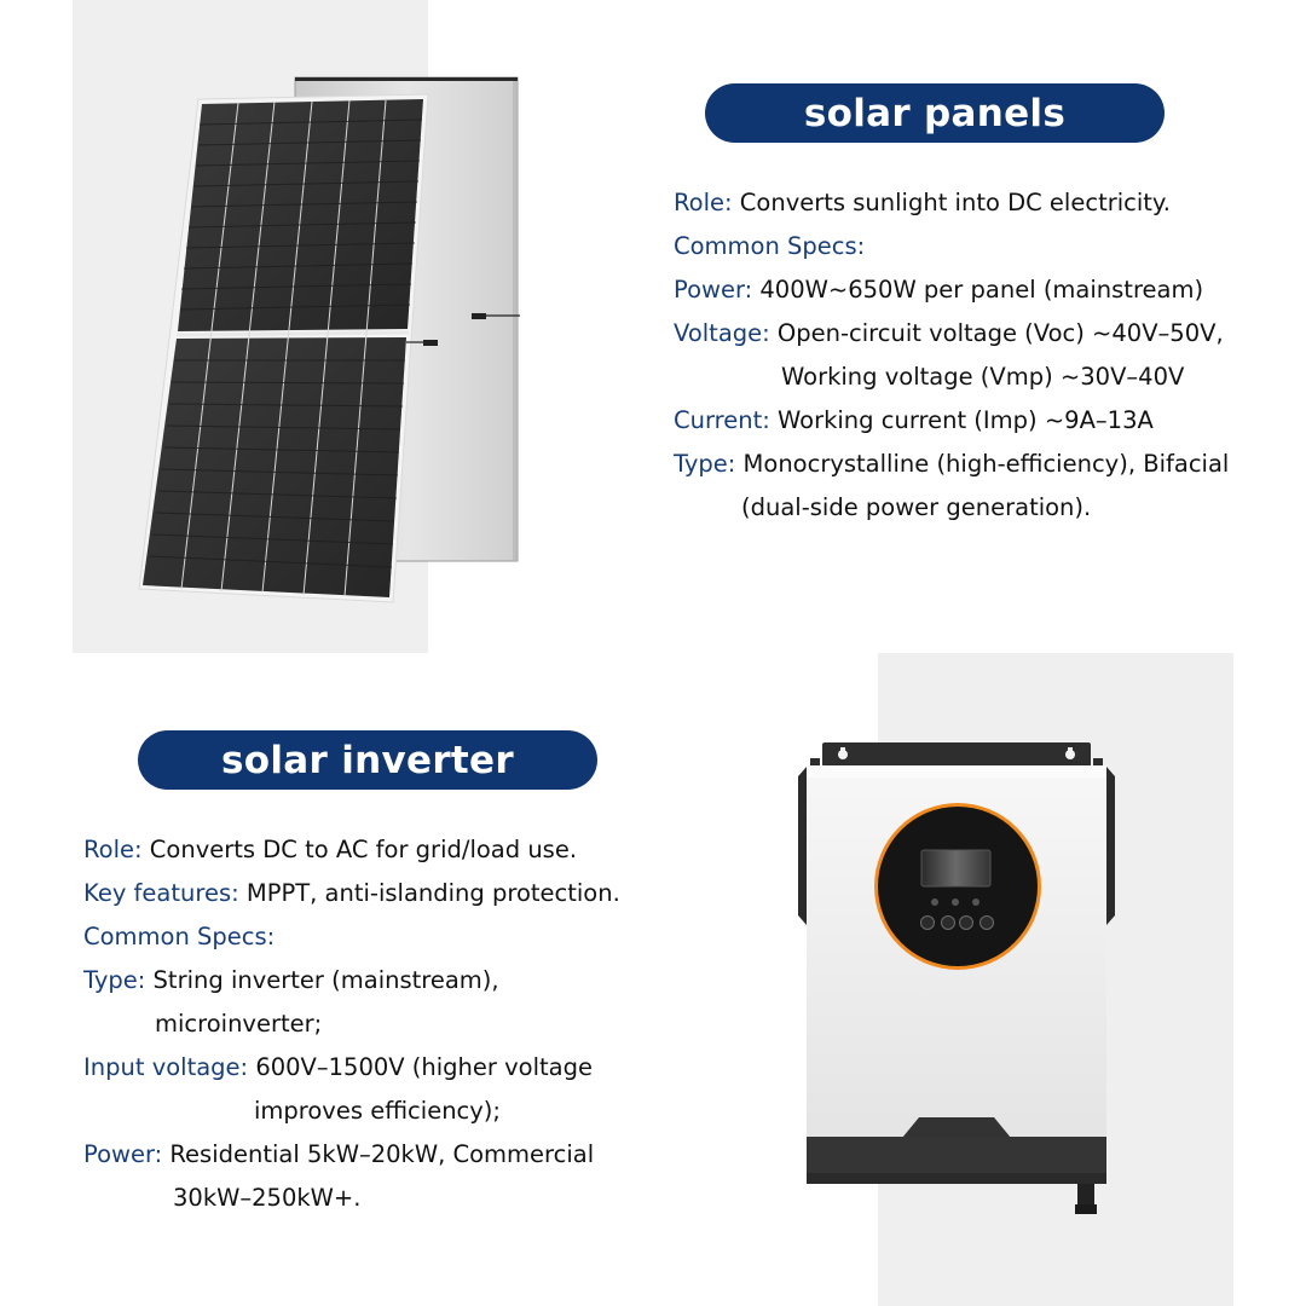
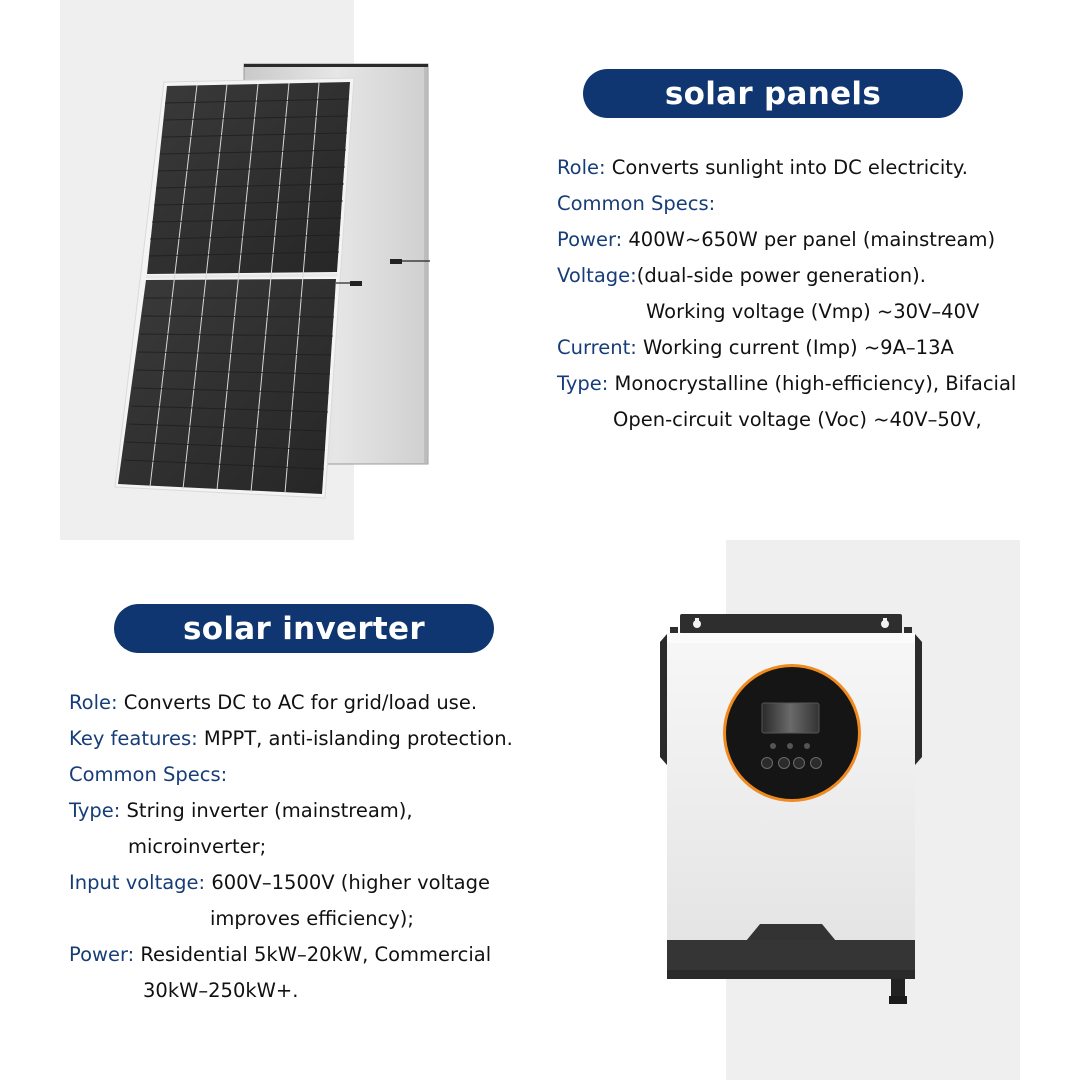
  solar panels
  Role: Converts sunlight into DC electricity.
  Common Specs:
  Power: 400W~650W per panel (mainstream)
- Voltage: Open-circuit voltage (Voc) ~40V–50V,
+ Voltage:(dual-side power generation).
  Working voltage (Vmp) ~30V–40V
  Current: Working current (Imp) ~9A–13A
  Type: Monocrystalline (high-efficiency), Bifacial
- (dual-side power generation).
+ Open-circuit voltage (Voc) ~40V–50V,
  solar inverter
  Role: Converts DC to AC for grid/load use.
  Key features: MPPT, anti-islanding protection.
  Common Specs:
  Type: String inverter (mainstream),
  microinverter;
  Input voltage: 600V–1500V (higher voltage
  improves efficiency);
  Power: Residential 5kW–20kW, Commercial
  30kW–250kW+.
